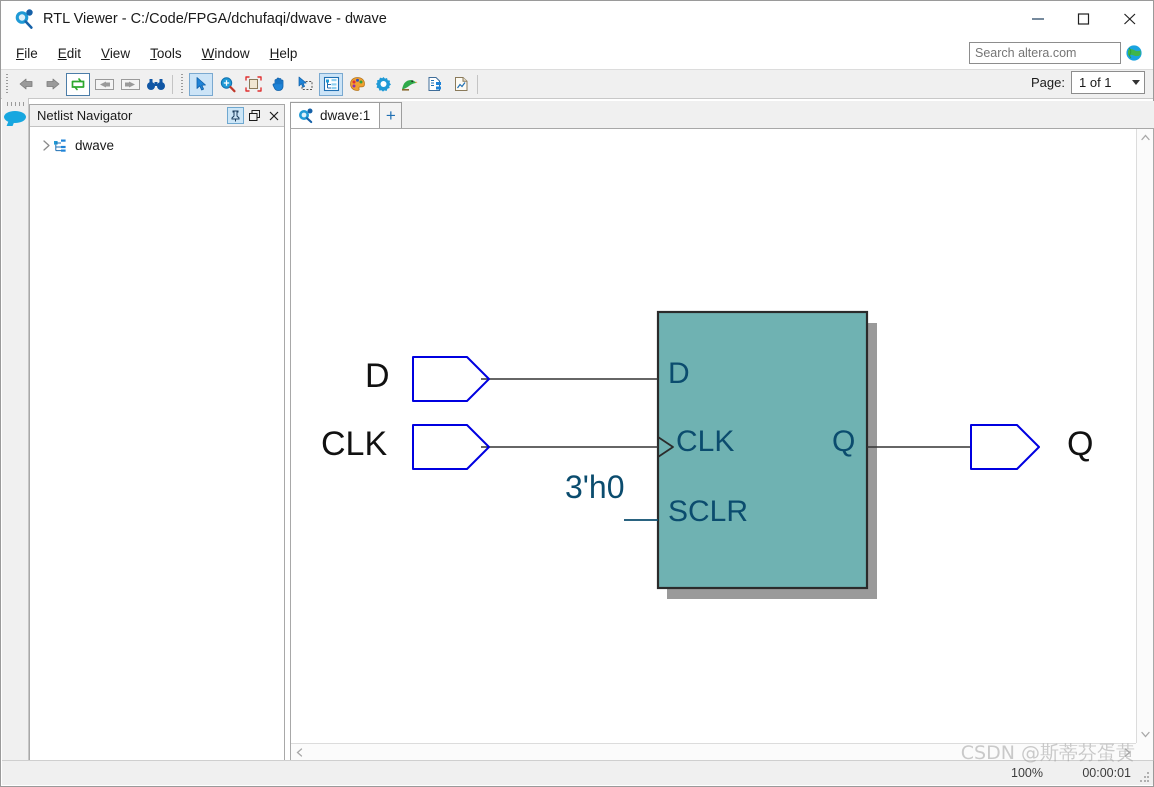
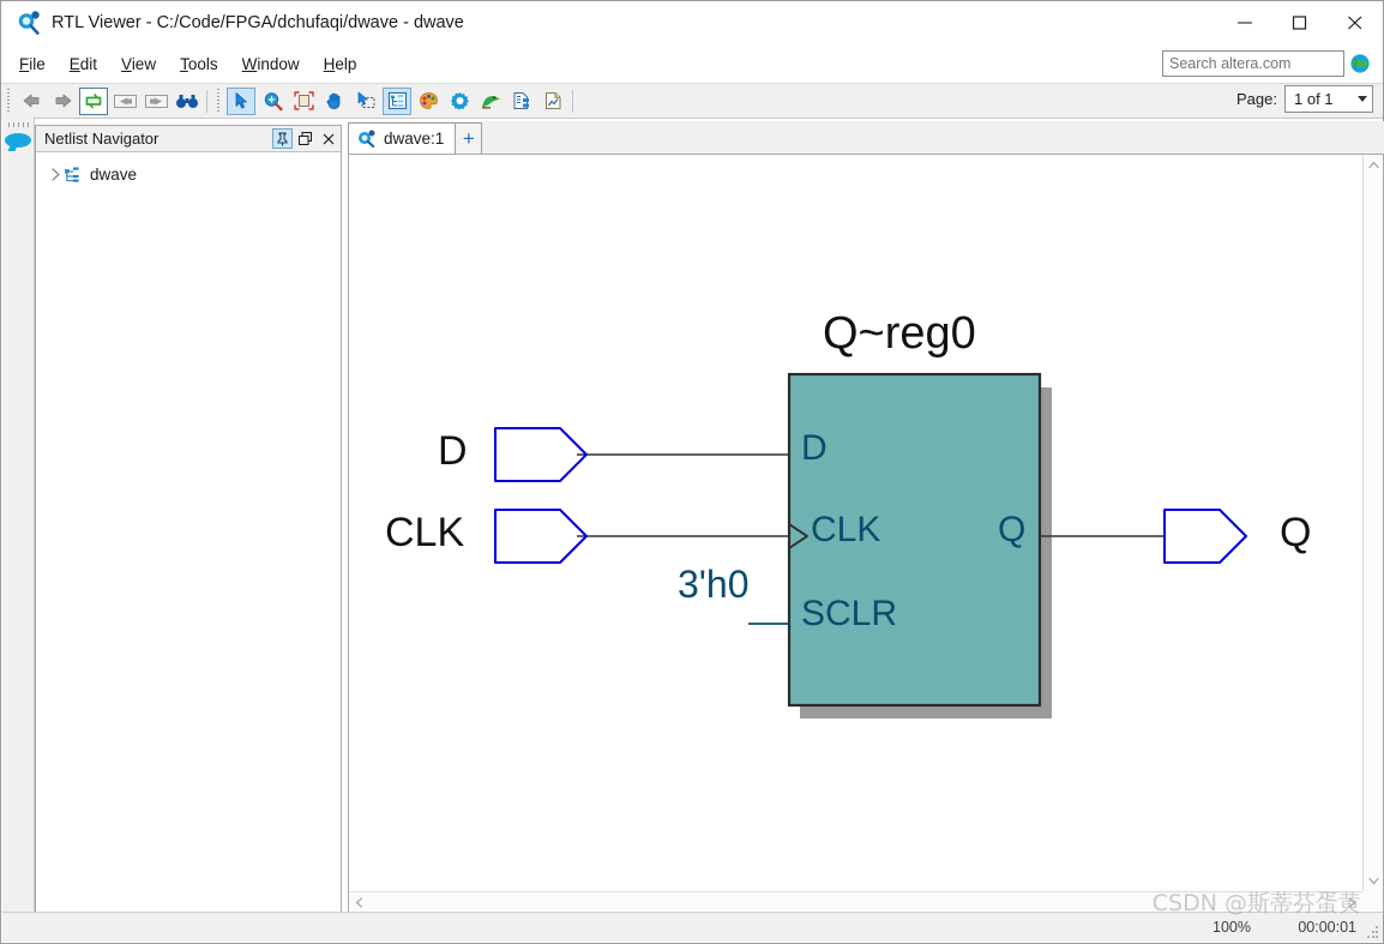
  RTL Viewer - C:/Code/FPGA/dchufaqi/dwave - dwave
  File
  Edit
  View
  Tools
  Window
  Help
  Search altera.com
  Page:
  1 of 1
  Netlist Navigator
  dwave
  dwave:1
  +
+ Q~reg0
  D
  CLK
  Q
  3'h0
  D
  CLK
  SCLR
  Q
  100%
  00:00:01
  CSDN @斯蒂芬蛋黄
